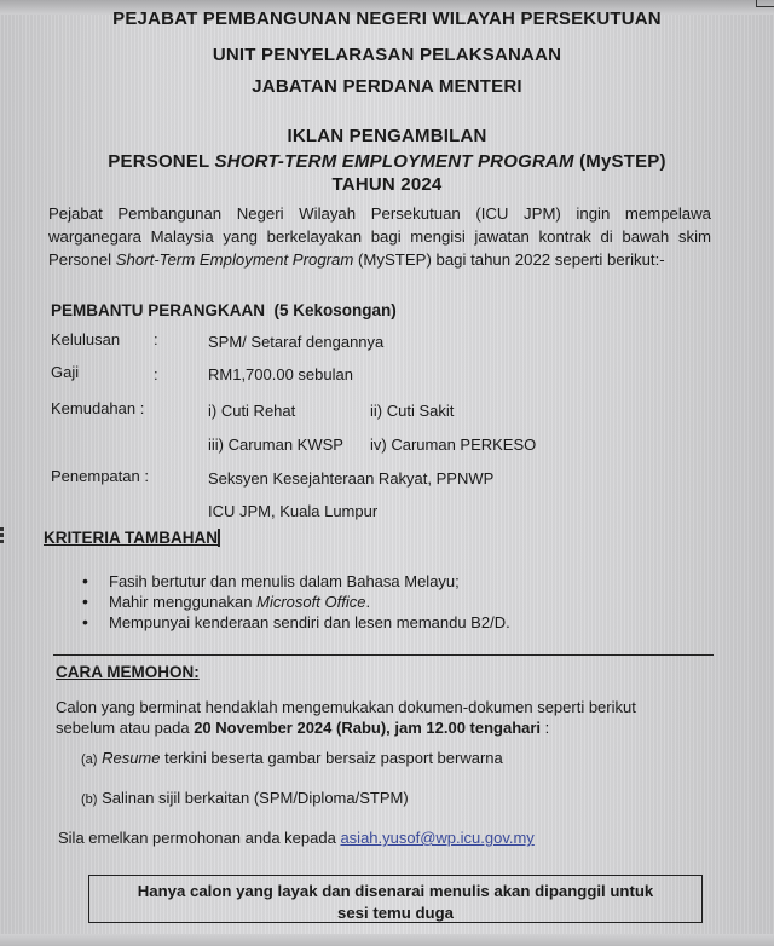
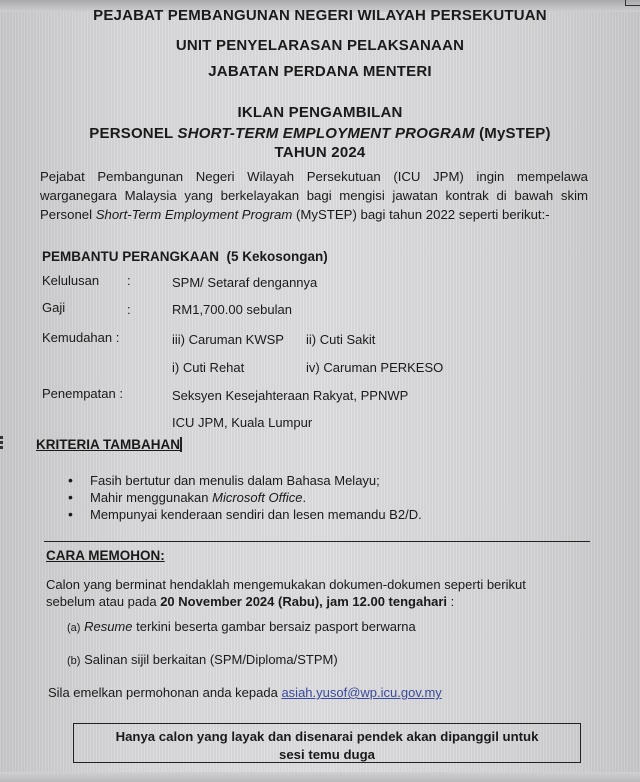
  PEJABAT PEMBANGUNAN NEGERI WILAYAH PERSEKUTUAN
  UNIT PENYELARASAN PELAKSANAAN
  JABATAN PERDANA MENTERI
  IKLAN PENGAMBILAN
  PERSONEL SHORT-TERM EMPLOYMENT PROGRAM (MySTEP)
  TAHUN 2024
  Pejabat Pembangunan Negeri Wilayah Persekutuan (ICU JPM) ingin mempelawa warganegara Malaysia yang berkelayakan bagi mengisi jawatan kontrak di bawah skim Personel Short-Term Employment Program (MySTEP) bagi tahun 2022 seperti berikut:-
  PEMBANTU PERANGKAAN (5 Kekosongan)
  Kelulusan
  :
  SPM/ Setaraf dengannya
  Gaji
  :
  RM1,700.00 sebulan
  Kemudahan :
- i) Cuti Rehat
+ iii) Caruman KWSP
  ii) Cuti Sakit
- iii) Caruman KWSP
+ i) Cuti Rehat
  iv) Caruman PERKESO
  Penempatan :
  Seksyen Kesejahteraan Rakyat, PPNWP
  ICU JPM, Kuala Lumpur
  KRITERIA TAMBAHAN
  Fasih bertutur dan menulis dalam Bahasa Melayu;
  Mahir menggunakan Microsoft Office.
  Mempunyai kenderaan sendiri dan lesen memandu B2/D.
  CARA MEMOHON:
  Calon yang berminat hendaklah mengemukakan dokumen-dokumen seperti berikut
  sebelum atau pada 20 November 2024 (Rabu), jam 12.00 tengahari :
  (a) Resume terkini beserta gambar bersaiz pasport berwarna
  (b) Salinan sijil berkaitan (SPM/Diploma/STPM)
  Sila emelkan permohonan anda kepada asiah.yusof@wp.icu.gov.my
- Hanya calon yang layak dan disenarai menulis akan dipanggil untuk
+ Hanya calon yang layak dan disenarai pendek akan dipanggil untuk
  sesi temu duga
